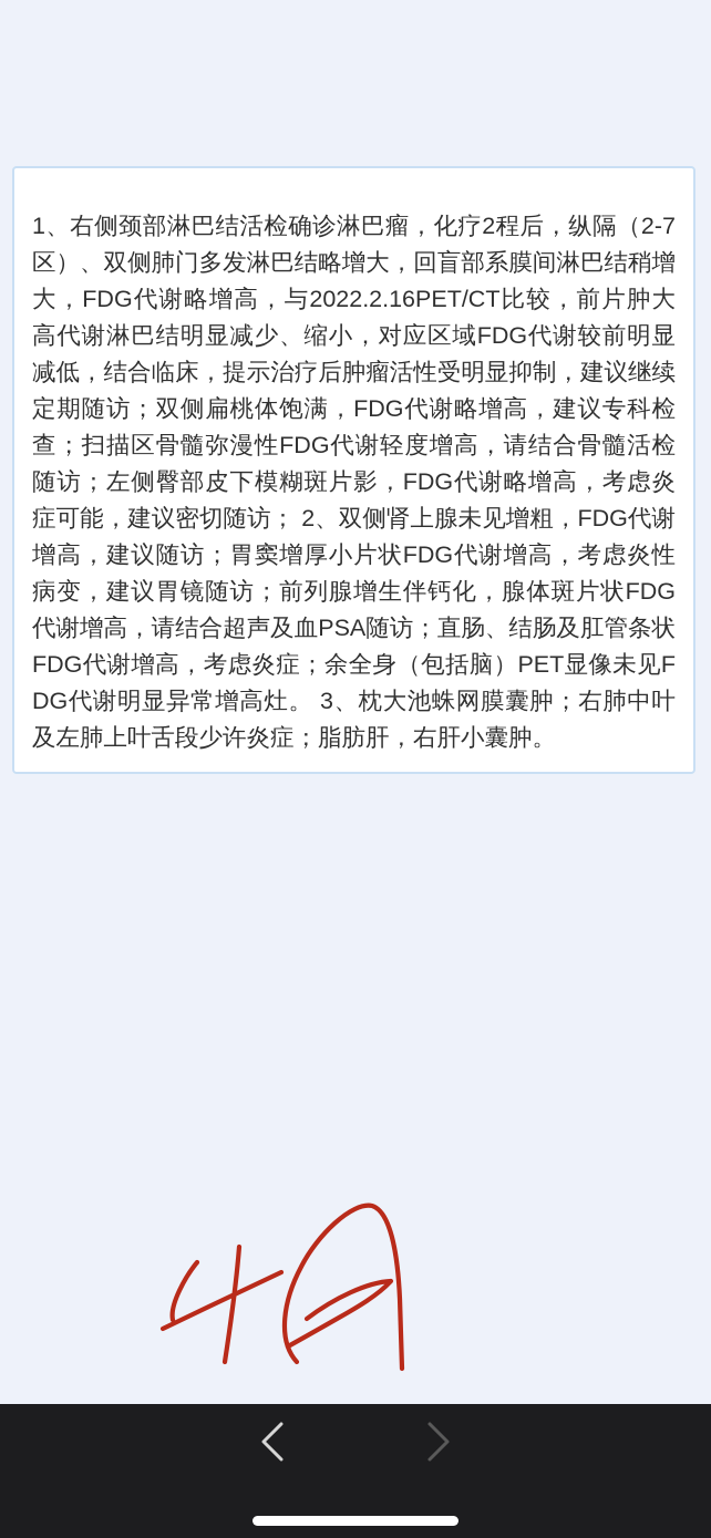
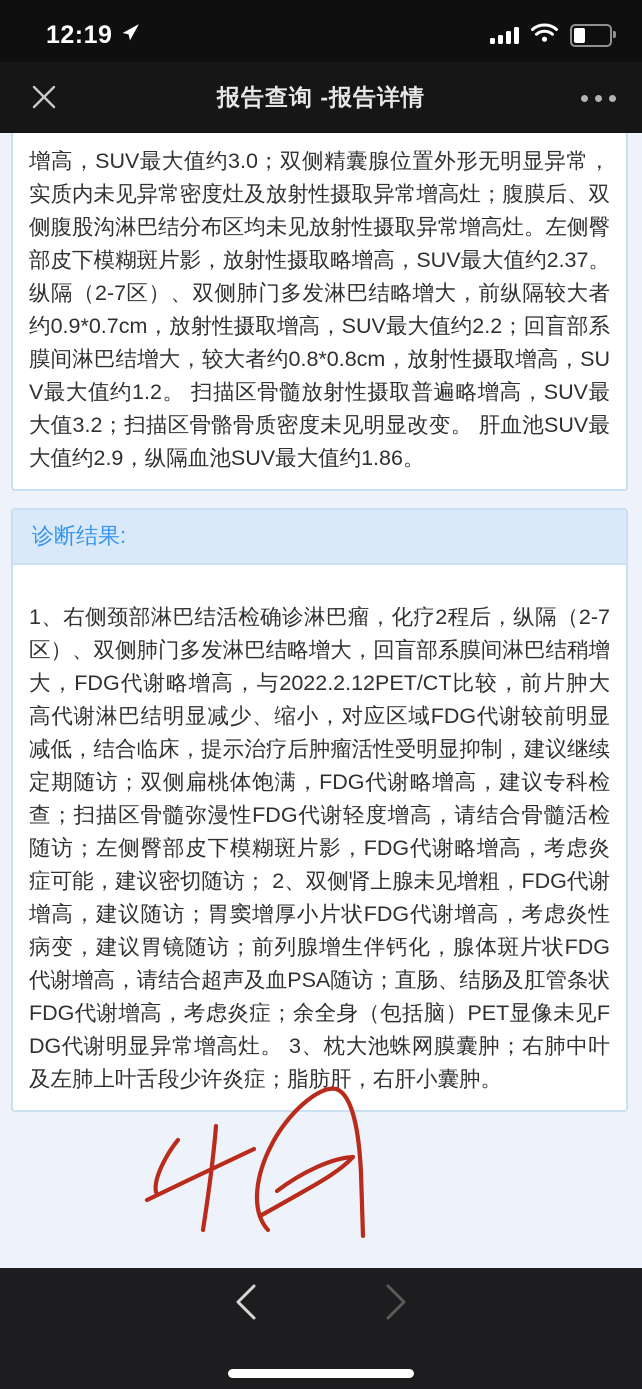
+ 12:19
+ 报告查询 -报告详情
+ 增高，SUV最大值约3.0；双侧精囊腺位置外形无明显异常，实质内未见异常密度灶及放射性摄取异常增高灶；腹膜后、双侧腹股沟淋巴结分布区均未见放射性摄取异常增高灶。左侧臀部皮下模糊斑片影，放射性摄取略增高，SUV最大值约2.37。 纵隔（2-7区）、双侧肺门多发淋巴结略增大，前纵隔较大者约0.9*0.7cm，放射性摄取增高，SUV最大值约2.2；回盲部系膜间淋巴结增大，较大者约0.8*0.8cm，放射性摄取增高，SUV最大值约1.2。 扫描区骨髓放射性摄取普遍略增高，SUV最大值3.2；扫描区骨骼骨质密度未见明显改变。 肝血池SUV最大值约2.9，纵隔血池SUV最大值约1.86。
+ 诊断结果:
- 1、右侧颈部淋巴结活检确诊淋巴瘤，化疗2程后，纵隔（2-7区）、双侧肺门多发淋巴结略增大，回盲部系膜间淋巴结稍增大，FDG代谢略增高，与2022.2.16PET/CT比较，前片肿大高代谢淋巴结明显减少、缩小，对应区域FDG代谢较前明显减低，结合临床，提示治疗后肿瘤活性受明显抑制，建议继续定期随访；双侧扁桃体饱满，FDG代谢略增高，建议专科检查；扫描区骨髓弥漫性FDG代谢轻度增高，请结合骨髓活检随访；左侧臀部皮下模糊斑片影，FDG代谢略增高，考虑炎症可能，建议密切随访； 2、双侧肾上腺未见增粗，FDG代谢增高，建议随访；胃窦增厚小片状FDG代谢增高，考虑炎性病变，建议胃镜随访；前列腺增生伴钙化，腺体斑片状FDG代谢增高，请结合超声及血PSA随访；直肠、结肠及肛管条状FDG代谢增高，考虑炎症；余全身（包括脑）PET显像未见FDG代谢明显异常增高灶。 3、枕大池蛛网膜囊肿；右肺中叶及左肺上叶舌段少许炎症；脂肪肝，右肝小囊肿。
+ 1、右侧颈部淋巴结活检确诊淋巴瘤，化疗2程后，纵隔（2-7区）、双侧肺门多发淋巴结略增大，回盲部系膜间淋巴结稍增大，FDG代谢略增高，与2022.2.12PET/CT比较，前片肿大高代谢淋巴结明显减少、缩小，对应区域FDG代谢较前明显减低，结合临床，提示治疗后肿瘤活性受明显抑制，建议继续定期随访；双侧扁桃体饱满，FDG代谢略增高，建议专科检查；扫描区骨髓弥漫性FDG代谢轻度增高，请结合骨髓活检随访；左侧臀部皮下模糊斑片影，FDG代谢略增高，考虑炎症可能，建议密切随访； 2、双侧肾上腺未见增粗，FDG代谢增高，建议随访；胃窦增厚小片状FDG代谢增高，考虑炎性病变，建议胃镜随访；前列腺增生伴钙化，腺体斑片状FDG代谢增高，请结合超声及血PSA随访；直肠、结肠及肛管条状FDG代谢增高，考虑炎症；余全身（包括脑）PET显像未见FDG代谢明显异常增高灶。 3、枕大池蛛网膜囊肿；右肺中叶及左肺上叶舌段少许炎症；脂肪肝，右肝小囊肿。
